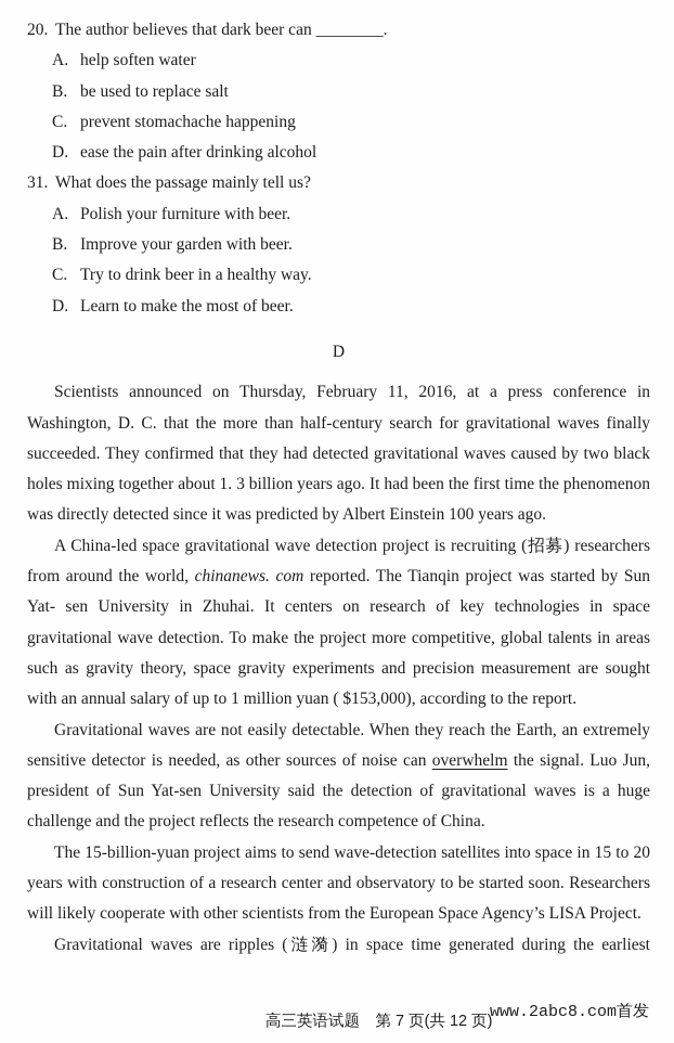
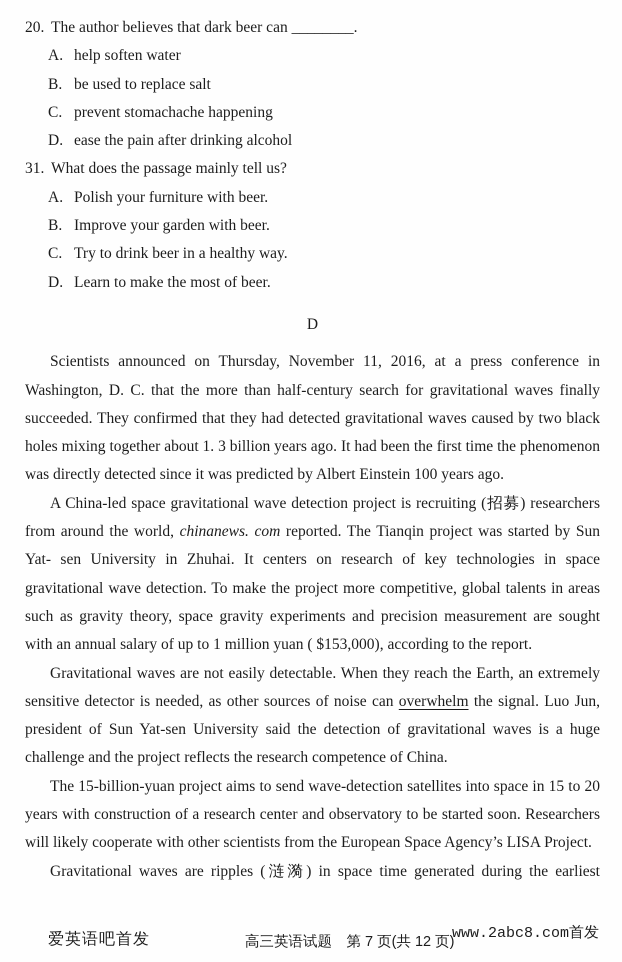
  20.
  The author believes that dark beer can ________.
  A.
  help soften water
  B.
  be used to replace salt
  C.
  prevent stomachache happening
  D.
  ease the pain after drinking alcohol
  31.
  What does the passage mainly tell us?
  A.
  Polish your furniture with beer.
  B.
  Improve your garden with beer.
  C.
  Try to drink beer in a healthy way.
  D.
  Learn to make the most of beer.
  D
- Scientists announced on Thursday, February 11, 2016, at a press conference in Washington, D. C. that the more than half-century search for gravitational waves finally succeeded. They confirmed that they had detected gravitational waves caused by two black holes mixing together about 1. 3 billion years ago. It had been the first time the phenomenon was directly detected since it was predicted by Albert Einstein 100 years ago.
+ Scientists announced on Thursday, November 11, 2016, at a press conference in Washington, D. C. that the more than half-century search for gravitational waves finally succeeded. They confirmed that they had detected gravitational waves caused by two black holes mixing together about 1. 3 billion years ago. It had been the first time the phenomenon was directly detected since it was predicted by Albert Einstein 100 years ago.
  A China-led space gravitational wave detection project is recruiting (招募) researchers from around the world, chinanews. com reported. The Tianqin project was started by Sun Yat- sen University in Zhuhai. It centers on research of key technologies in space gravitational wave detection. To make the project more competitive, global talents in areas such as gravity theory, space gravity experiments and precision measurement are sought with an annual salary of up to 1 million yuan ( $153,000), according to the report.
  Gravitational waves are not easily detectable. When they reach the Earth, an extremely sensitive detector is needed, as other sources of noise can overwhelm the signal. Luo Jun, president of Sun Yat-sen University said the detection of gravitational waves is a huge challenge and the project reflects the research competence of China.
  The 15-billion-yuan project aims to send wave-detection satellites into space in 15 to 20 years with construction of a research center and observatory to be started soon. Researchers will likely cooperate with other scientists from the European Space Agency’s LISA Project.
  Gravitational waves are ripples (涟漪) in space time generated during the earliest
+ 爱英语吧首发
  高三英语试题 第 7 页(共 12 页)
  www.2abc8.com首发
